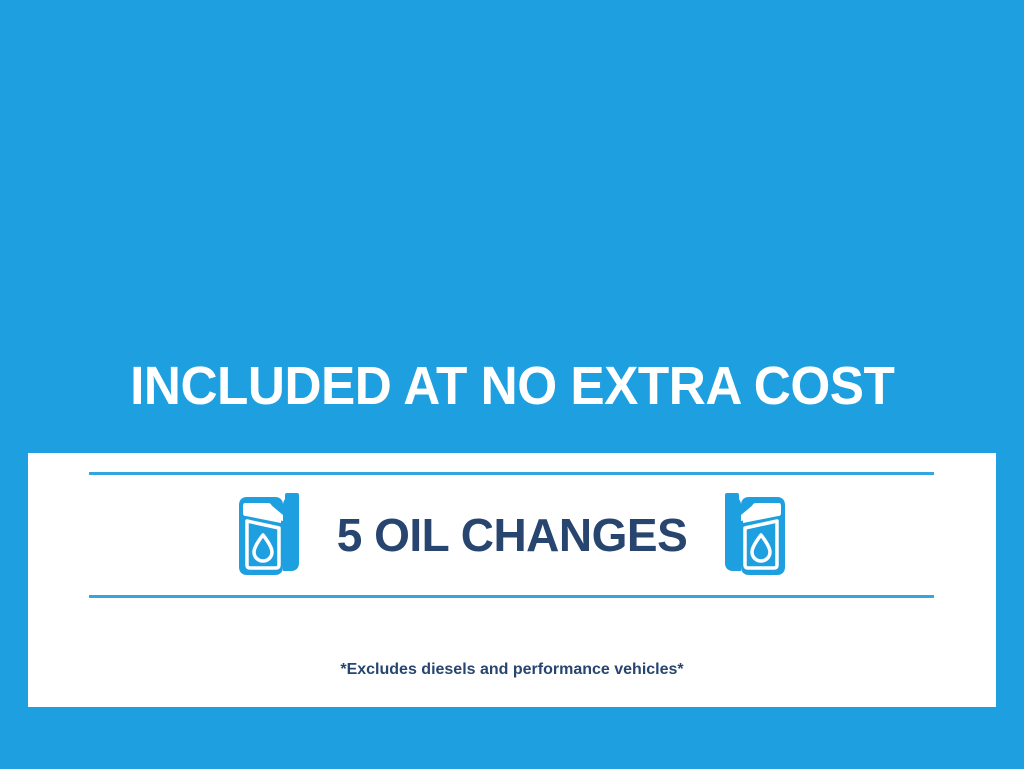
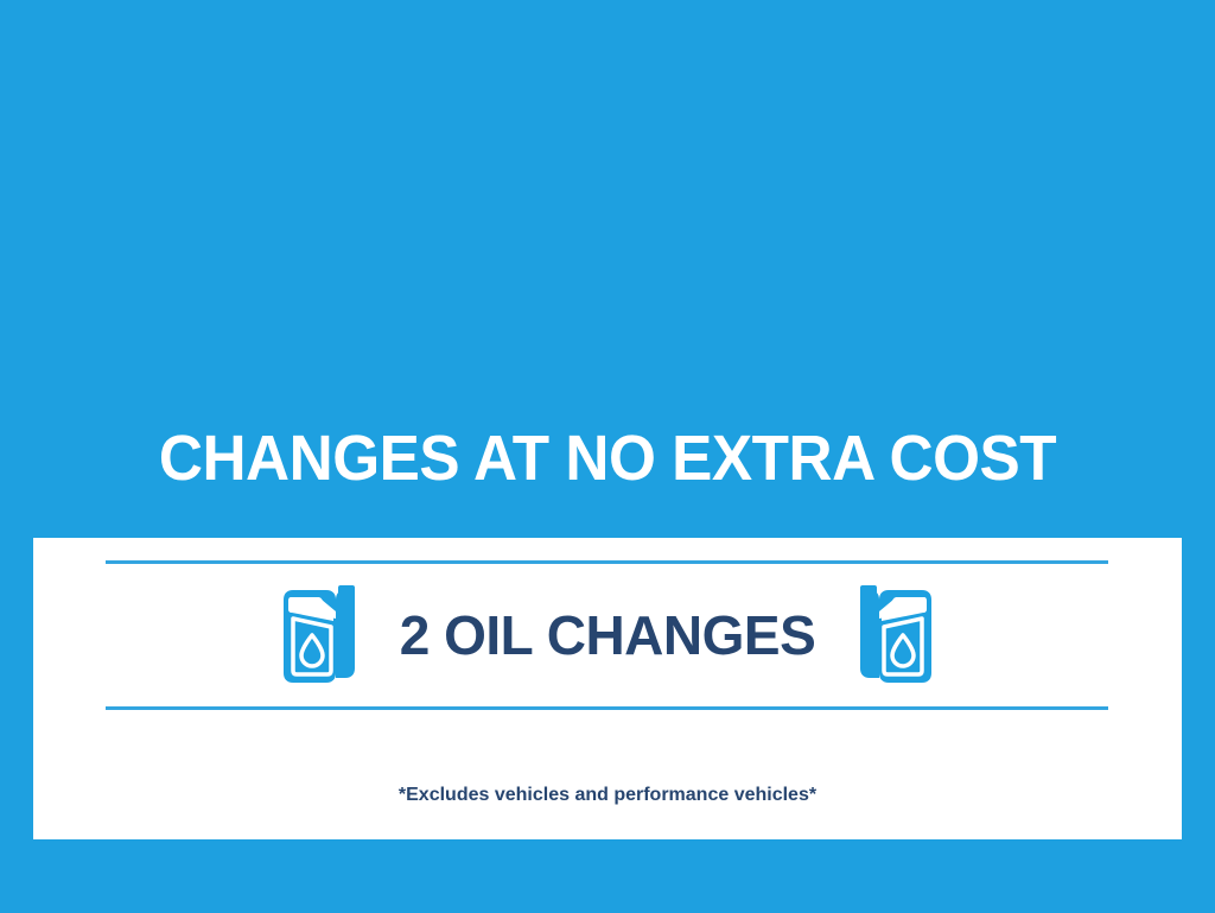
- INCLUDED AT NO EXTRA COST
+ CHANGES AT NO EXTRA COST
- 5 OIL CHANGES
+ 2 OIL CHANGES
- *Excludes diesels and performance vehicles*
+ *Excludes vehicles and performance vehicles*
